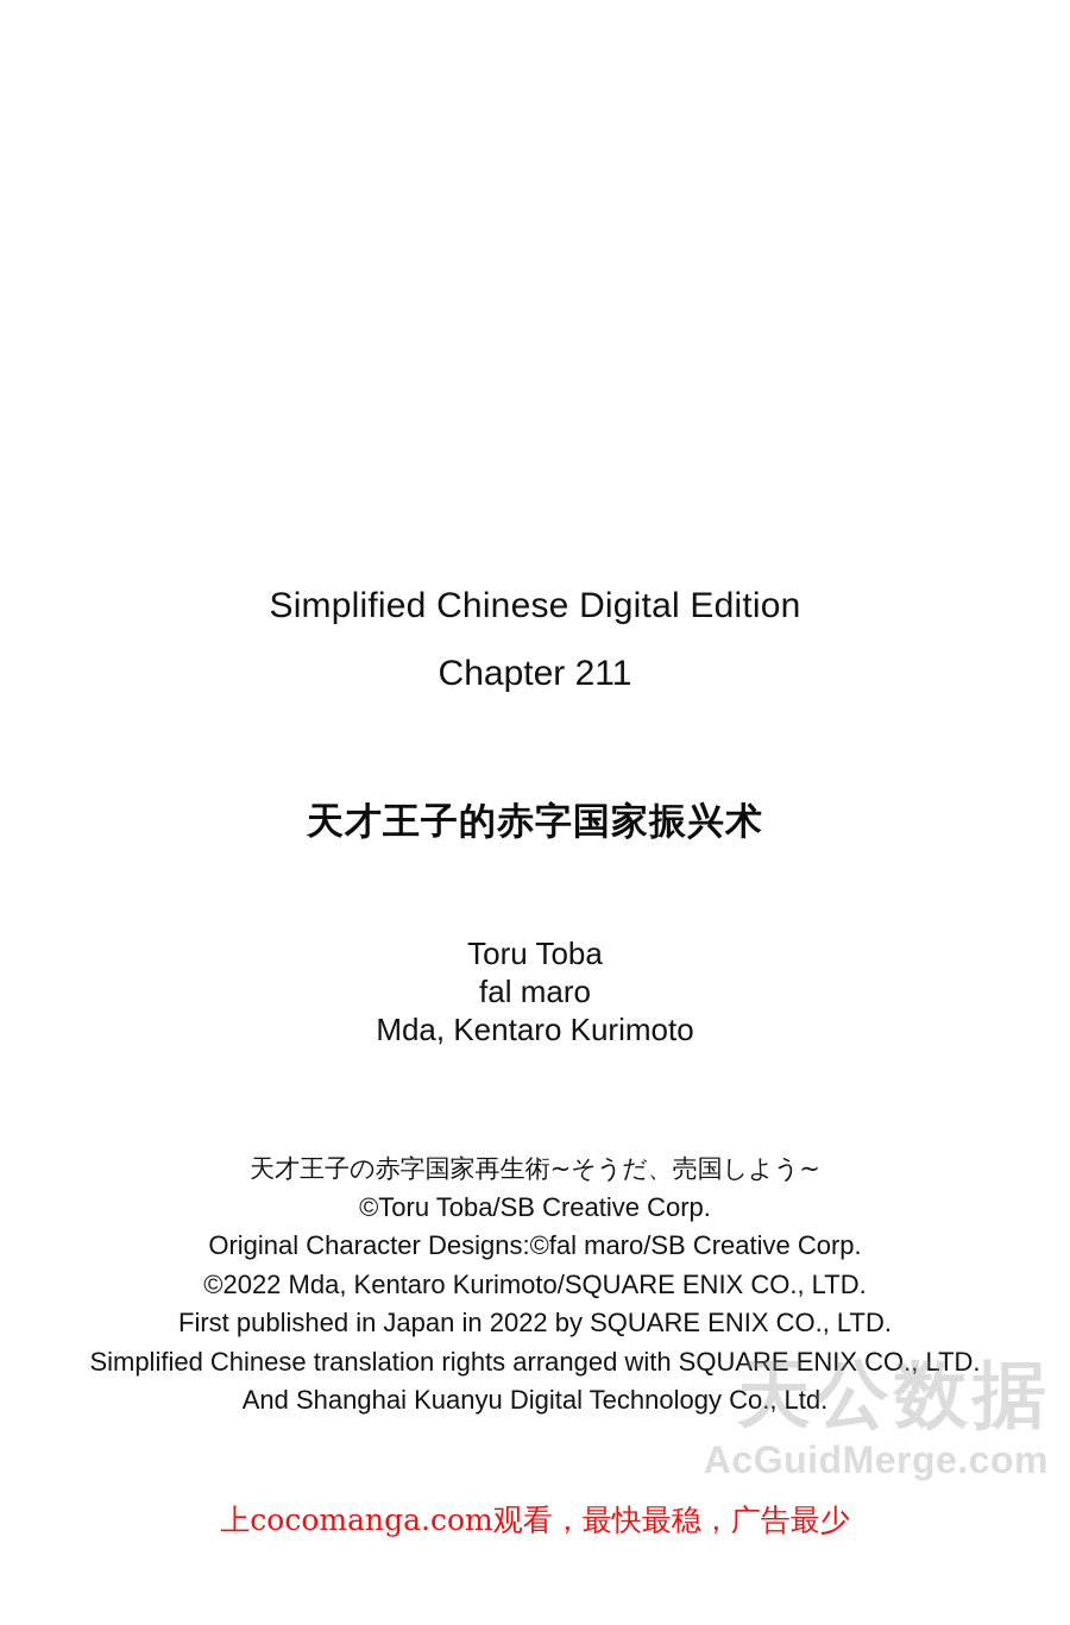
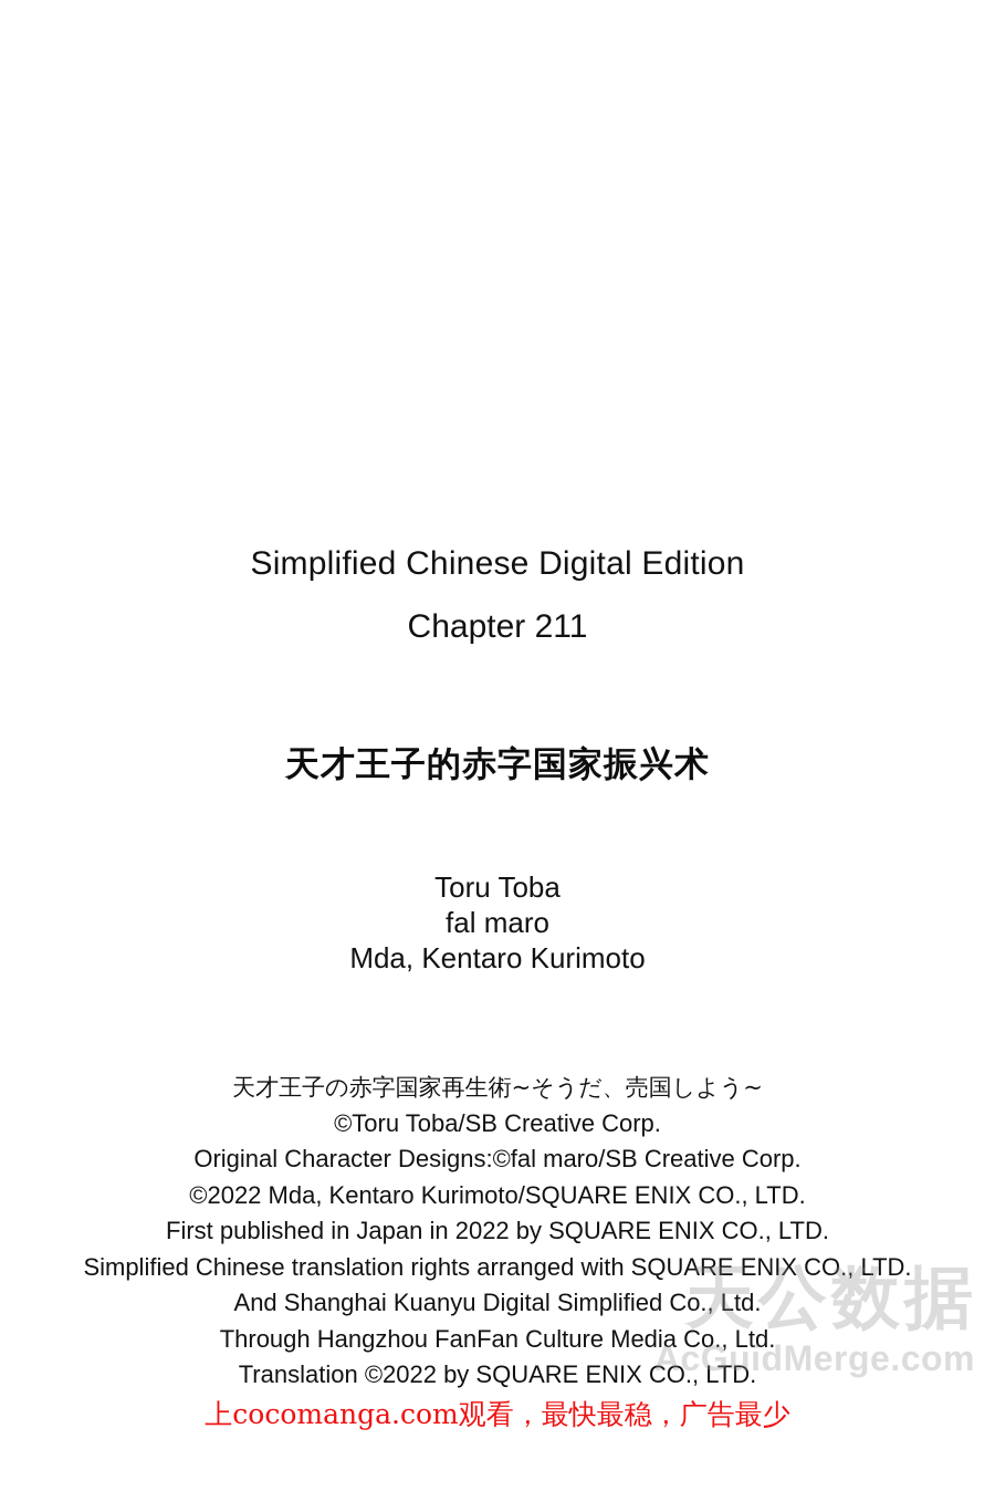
  Simplified Chinese Digital Edition
  Chapter 211
  天才王子的赤字国家振兴术
  Toru Toba
  fal maro
  Mda, Kentaro Kurimoto
  天才王子の赤字国家再生術~そうだ、売国しよう~
  ©Toru Toba/SB Creative Corp.
  Original Character Designs:©fal maro/SB Creative Corp.
  ©2022 Mda, Kentaro Kurimoto/SQUARE ENIX CO., LTD.
  First published in Japan in 2022 by SQUARE ENIX CO., LTD.
  Simplified Chinese translation rights arranged with SQUARE ENIX CO., LTD.
- And Shanghai Kuanyu Digital Technology Co., Ltd.
+ And Shanghai Kuanyu Digital Simplified Co., Ltd.
+ Through Hangzhou FanFan Culture Media Co., Ltd.
+ Translation ©2022 by SQUARE ENIX CO., LTD.
  上cocomanga.com观看，最快最稳，广告最少
  天公数据
  AcGuidMerge.com
